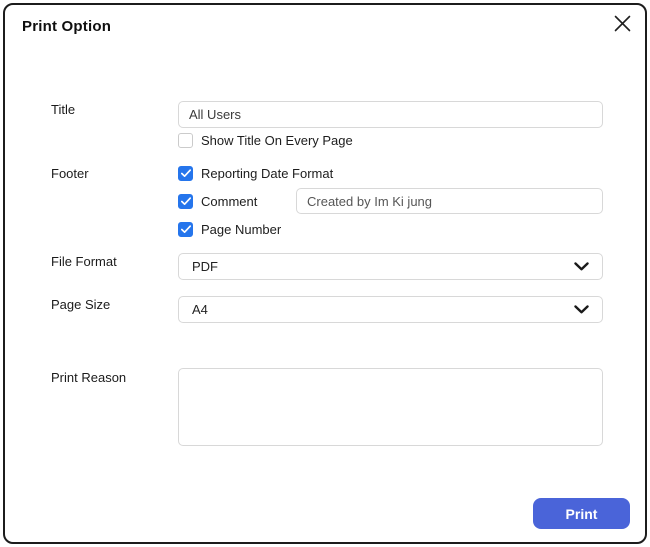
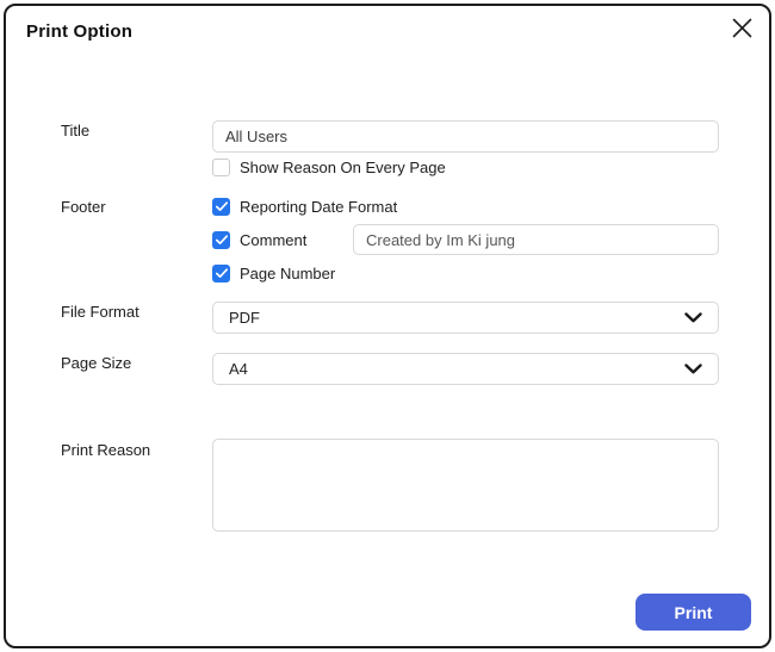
  Print Option
  Title
  All Users
- Show Title On Every Page
+ Show Reason On Every Page
  Footer
  Reporting Date Format
  Comment
  Created by Im Ki jung
  Page Number
  File Format
  PDF
  Page Size
  A4
  Print Reason
  Print
